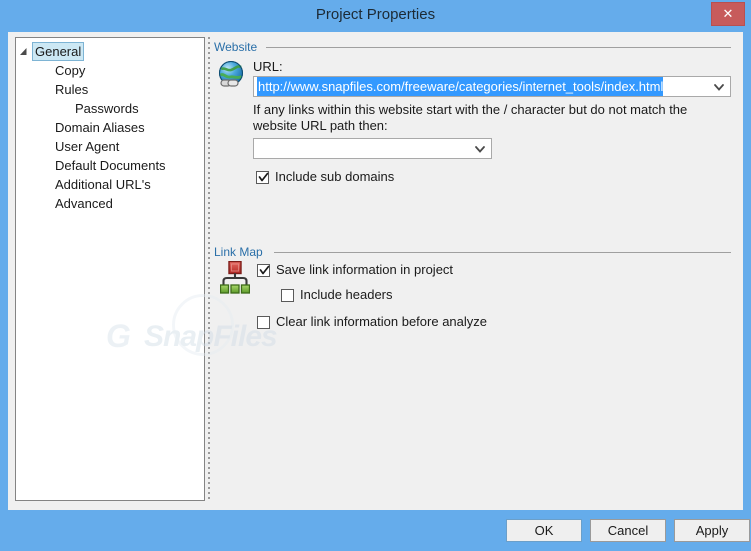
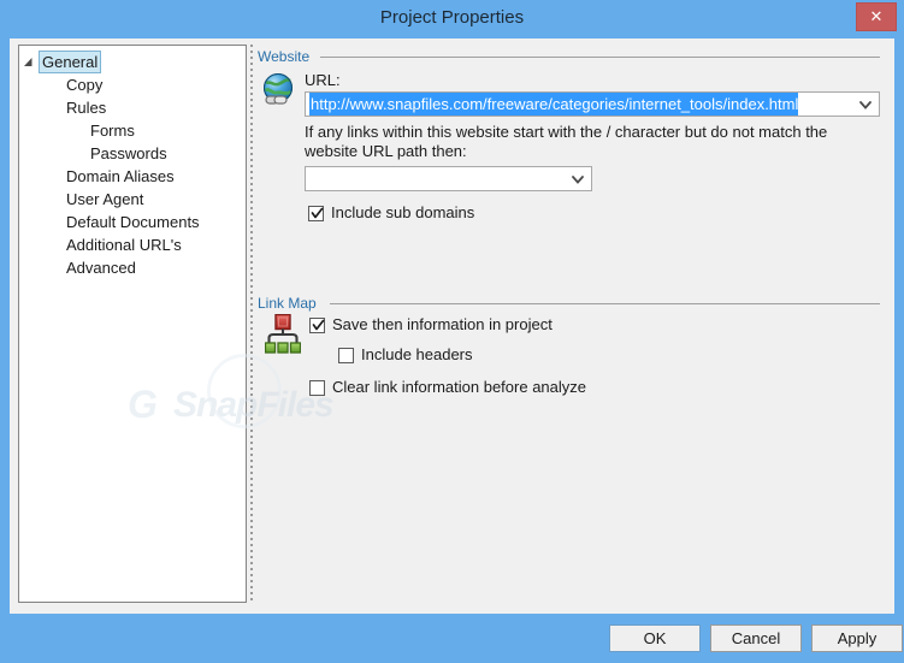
  Project Properties
  ✕
  General
  Copy
  Rules
+ Forms
  Passwords
  Domain Aliases
  User Agent
  Default Documents
  Additional URL's
  Advanced
  Website
  URL:
  http://www.snapfiles.com/freeware/categories/internet_tools/index.html
  If any links within this website start with the / character but do not match the website URL path then:
  Include sub domains
  Link Map
- Save link information in project
+ Save then information in project
  Include headers
  Clear link information before analyze
  SnapFiles
  OK
  Cancel
  Apply
